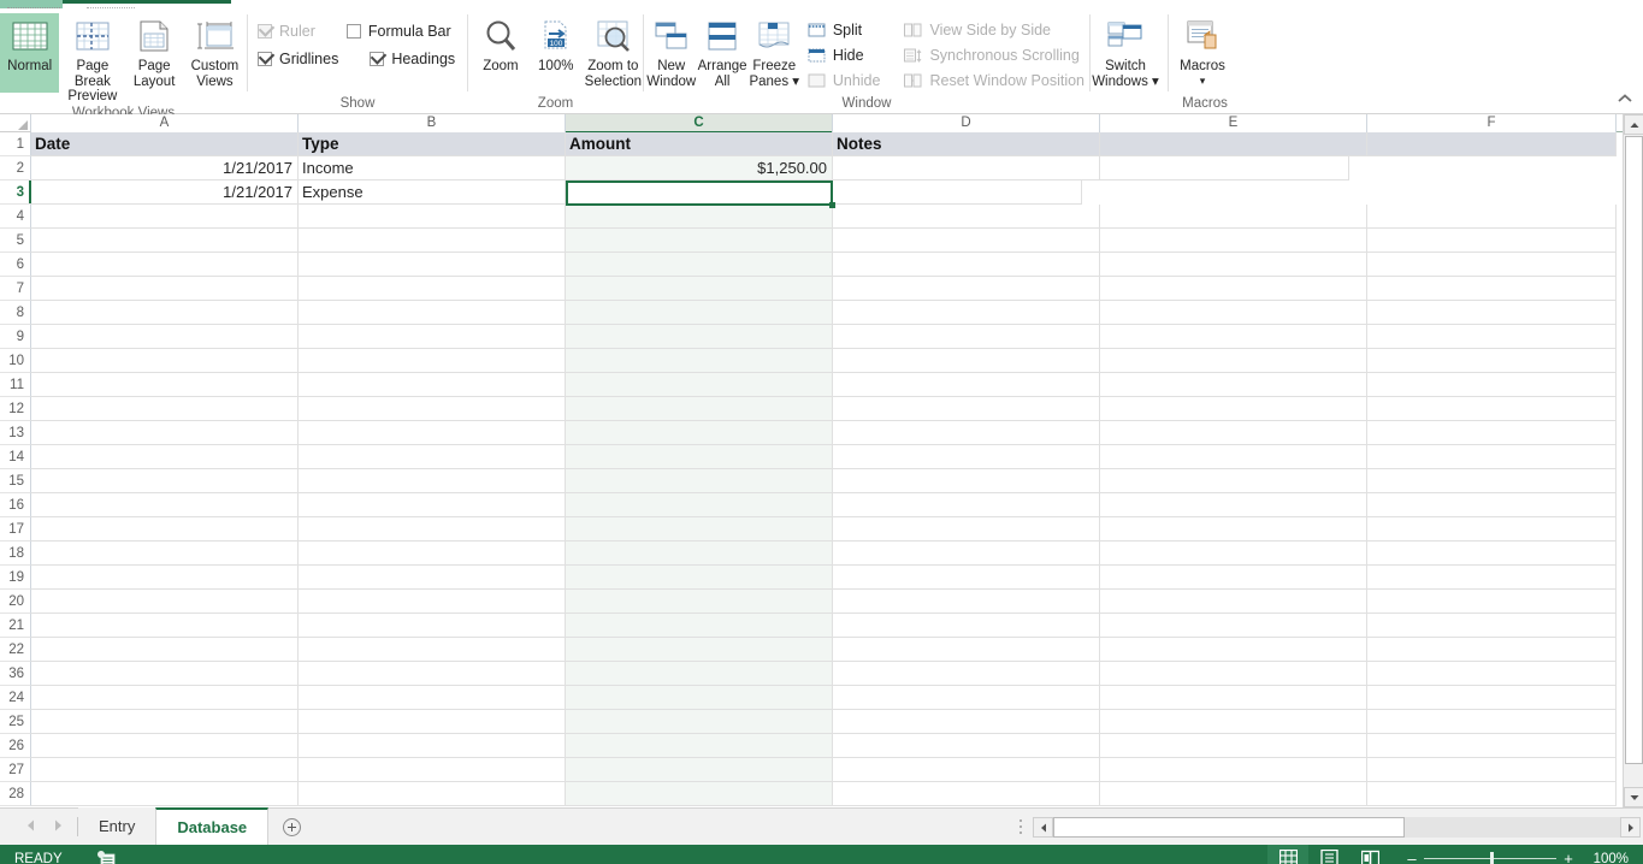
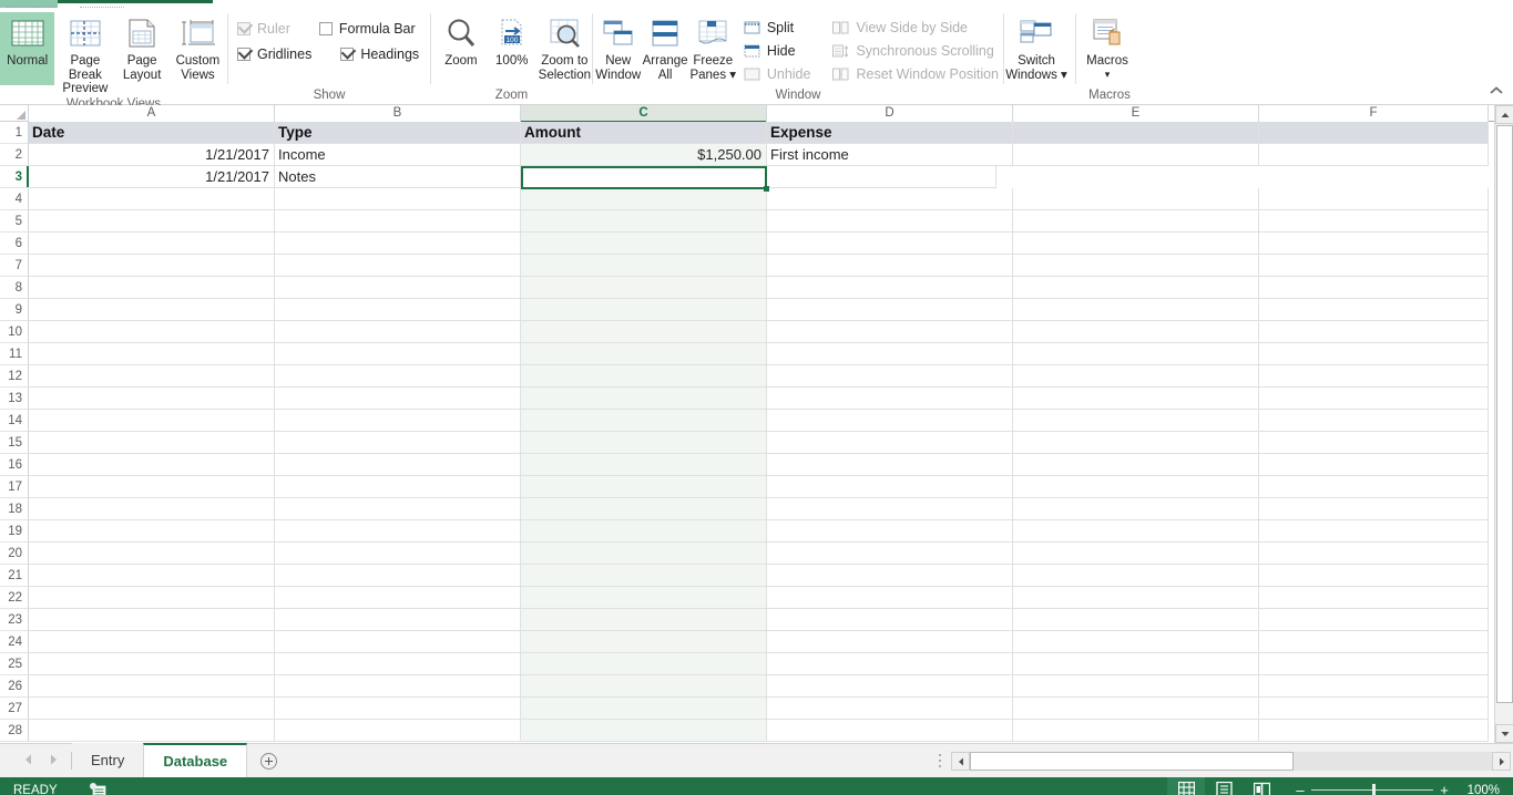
  Normal
  Page Break
  Preview
  Page
  Layout
  Custom
  Views
  Workbook Views
  Ruler
  Formula Bar
  Gridlines
  Headings
  Show
  Zoom
  100%
  Zoom to
  Selection
  Zoom
  New
  Window
  Arrange
  All
  Freeze
  Panes ▾
  Split
  Hide
  Unhide
  View Side by Side
  Synchronous Scrolling
  Reset Window Position
  Window
  Switch
  Windows ▾
  Macros
  ▾
  Macros
  A
  B
  C
  D
  E
  F
  1
  2
  3
  4
  5
  6
  7
  8
  9
  10
  11
  12
  13
  14
  15
  16
  17
  18
  19
  20
  21
  22
- 36
+ 23
  24
  25
  26
  27
  28
  Date
  Type
  Amount
- Notes
+ Expense
  1/21/2017
  Income
  $1,250.00
+ First income
  1/21/2017
- Expense
+ Notes
  Entry
  Database
  READY
  –
  +
  100%
